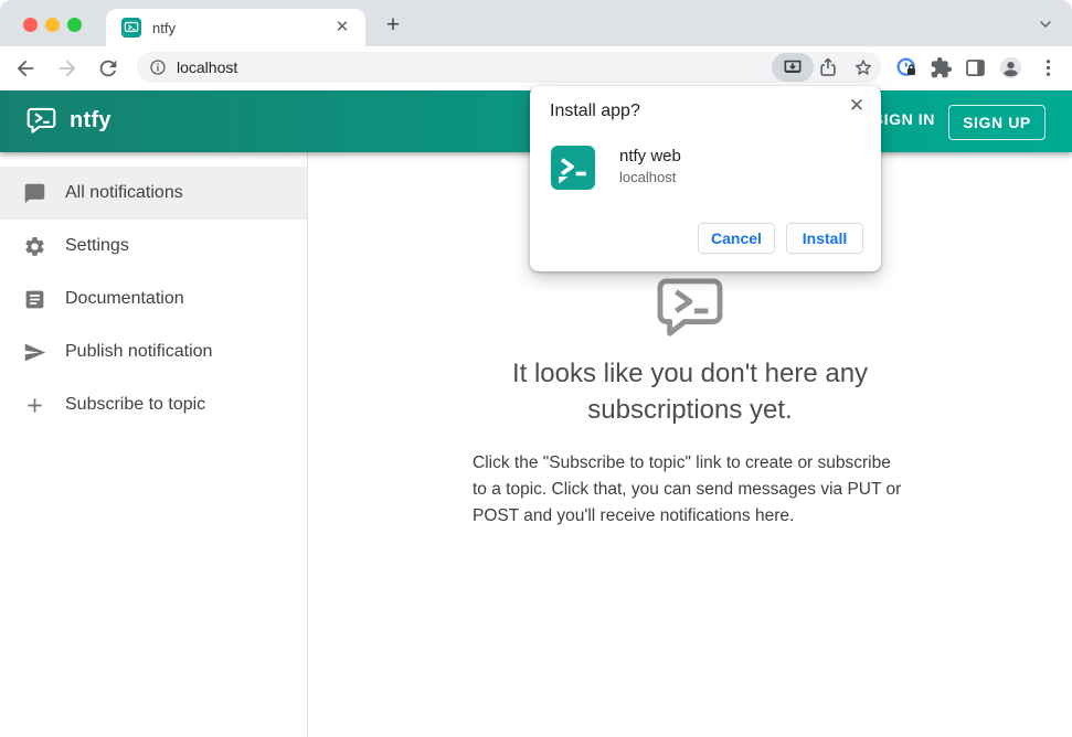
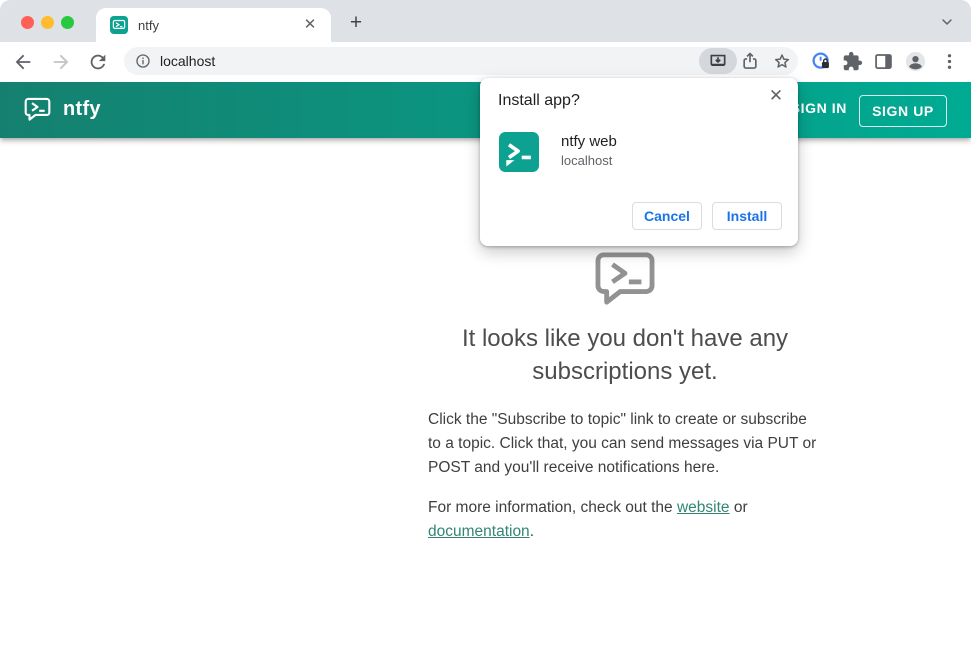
  ntfy
  ✕
  +
  localhost
  ntfy
  IGN IN
  SIGN UP
- All notifications
- Settings
- Documentation
- Publish notification
- Subscribe to topic
- It looks like you don't here any subscriptions yet.
+ It looks like you don't have any subscriptions yet.
  Click the "Subscribe to topic" link to create or subscribe to a topic. Click that, you can send messages via PUT or POST and you'll receive notifications here.
+ For more information, check out the website or documentation.
  Install app?
  ✕
  ntfy web
  localhost
  Cancel
  Install
